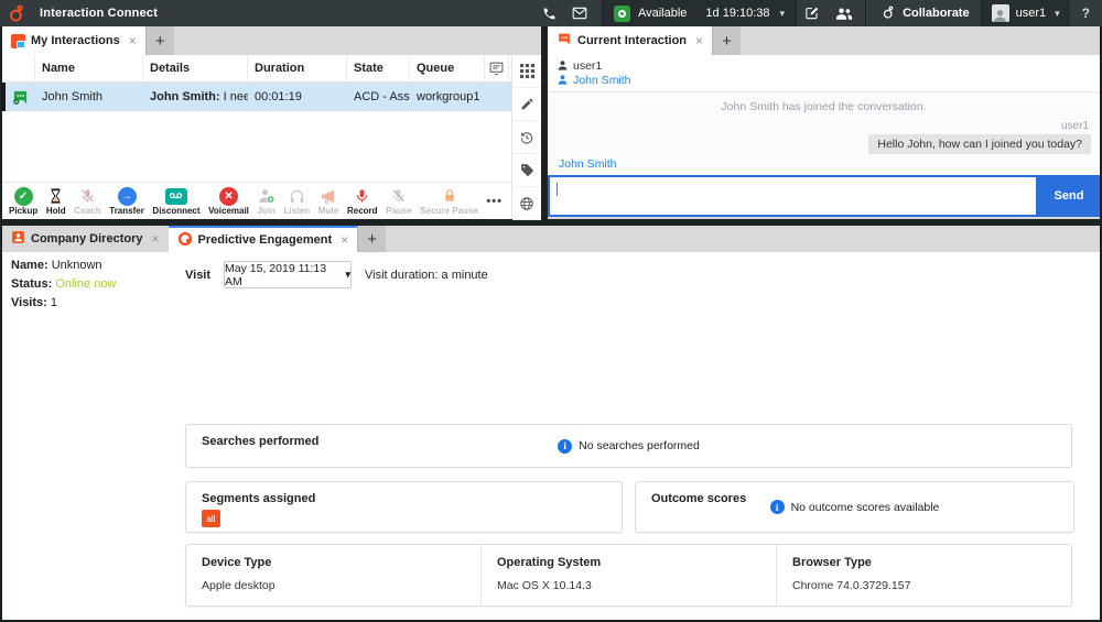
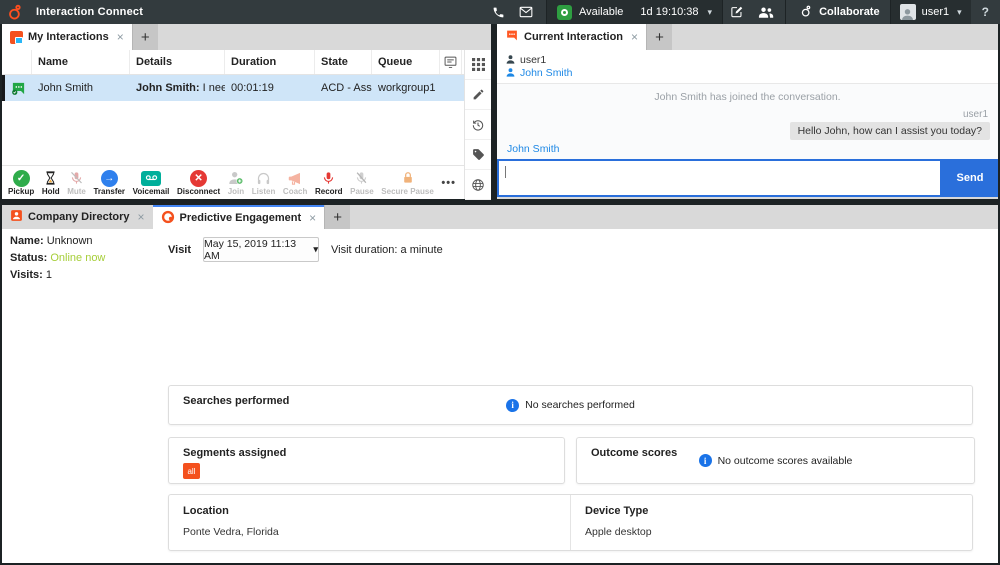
  Interaction Connect
  Available
  1d 19:10:38
  ▾
  Collaborate
  user1
  ▾
  ?
  My Interactions
  ×
  +
  Name
  Details
  Duration
  State
  Queue
  John Smith
  John Smith: I nee
  00:01:19
  workgroup1
  ✓
  Pickup
  Hold
- Coach
+ Mute
  →
  Transfer
- Disconnect
+ Voicemail
  ✕
- Voicemail
+ Disconnect
  Join
  Listen
- Mute
+ Coach
  Record
  Pause
  Secure Pause
  •••
  Current Interaction
  ×
  +
  user1
  John Smith
  John Smith has joined the conversation.
  user1
- Hello John, how can I joined you today?
+ Hello John, how can I assist you today?
  John Smith
  Send
  Company Directory
  ×
  Predictive Engagement
  ×
  +
  Name: Unknown
  Status: Online now
  Visits: 1
  Visit
  May 15, 2019 11:13 AM
  ▾
  Visit duration: a minute
  Searches performed
  i
  No searches performed
  Segments assigned
  all
  Outcome scores
  i
  No outcome scores available
+ Location
+ Ponte Vedra, Florida
  Device Type
  Apple desktop
- Operating System
- Mac OS X 10.14.3
- Browser Type
- Chrome 74.0.3729.157
